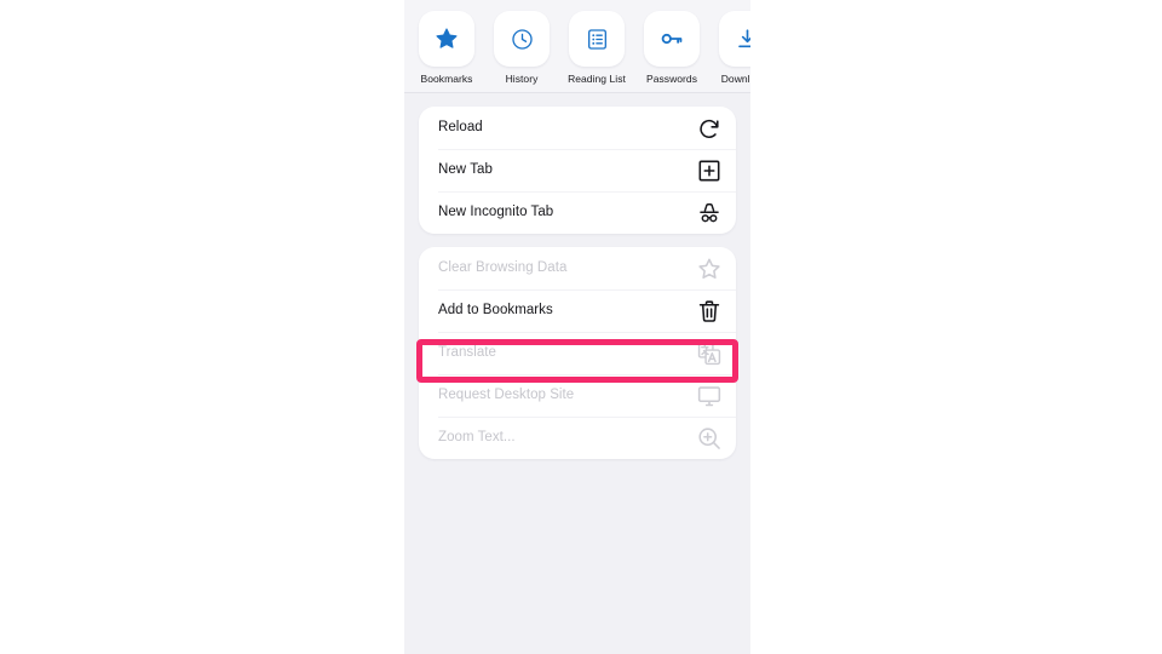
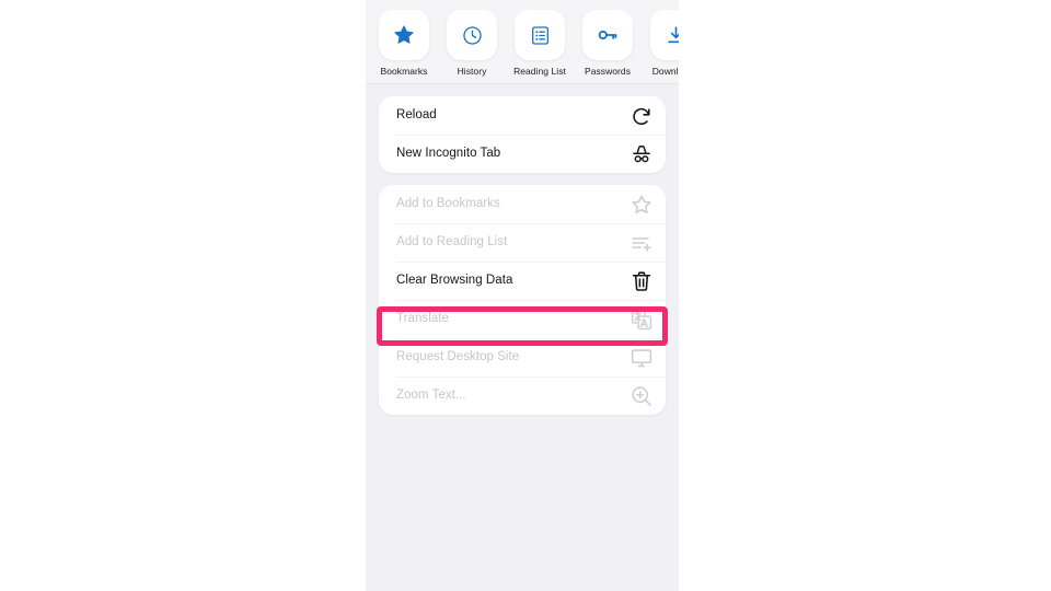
  Bookmarks
  History
  Reading List
  Passwords
  Reload
- New Tab
  New Incognito Tab
- Clear Browsing Data
+ Add to Bookmarks
+ Add to Reading List
- Add to Bookmarks
+ Clear Browsing Data
  Translate
  Request Desktop Site
  Zoom Text...
